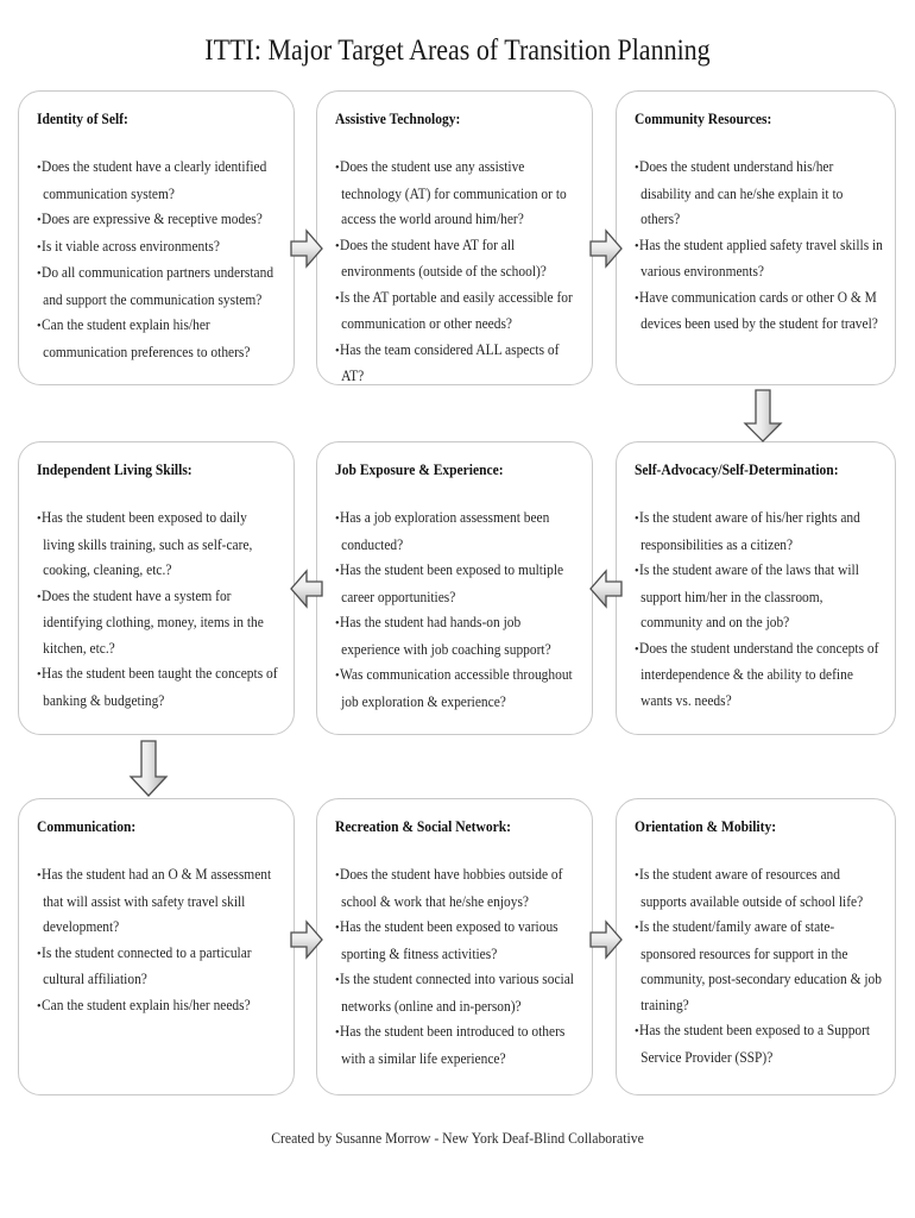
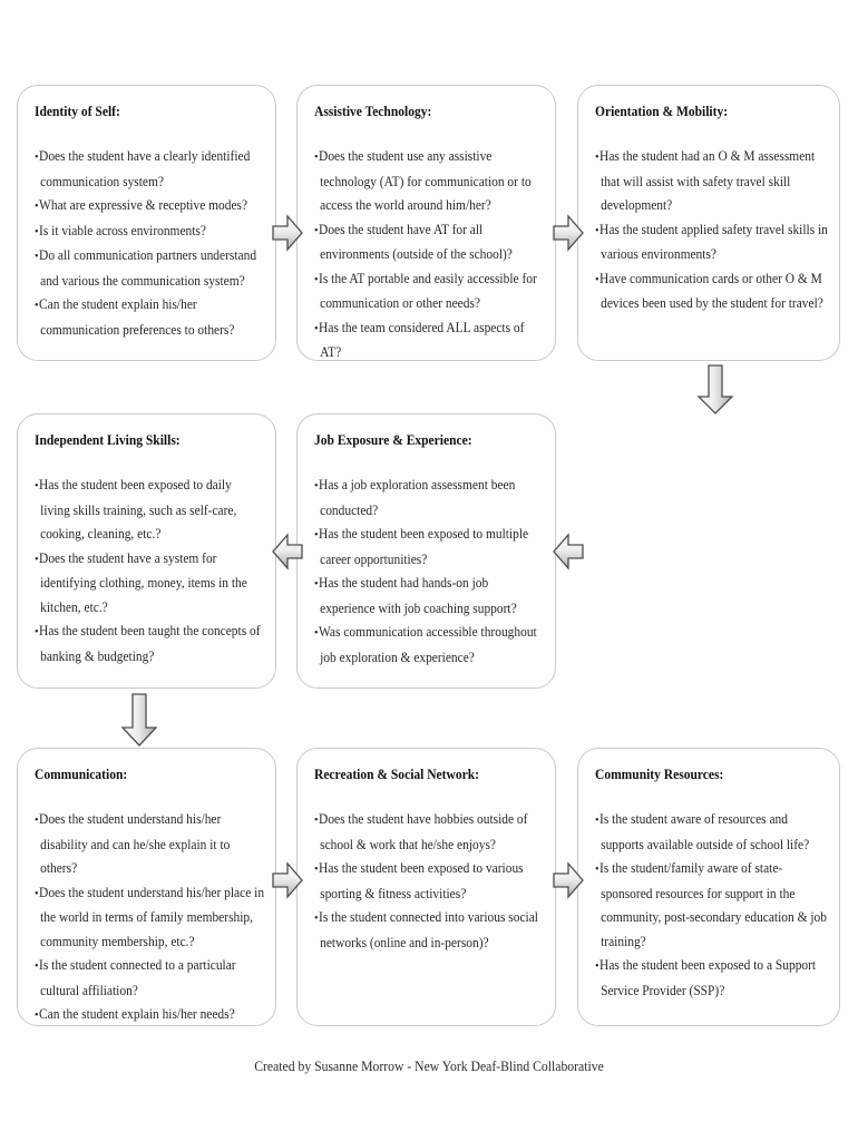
- ITTI: Major Target Areas of Transition Planning
  Identity of Self:
  Does the student have a clearly identified communication system?
- Does are expressive & receptive modes?
+ What are expressive & receptive modes?
  Is it viable across environments?
- Do all communication partners understand and support the communication system?
+ Do all communication partners understand and various the communication system?
  Can the student explain his/her communication preferences to others?
  Assistive Technology:
  Does the student use any assistive technology (AT) for communication or to access the world around him/her?
  Does the student have AT for all environments (outside of the school)?
  Is the AT portable and easily accessible for communication or other needs?
  Has the team considered ALL aspects of AT?
- Community Resources:
+ Orientation & Mobility:
- Does the student understand his/her disability and can he/she explain it to others?
+ Has the student had an O & M assessment that will assist with safety travel skill development?
  Has the student applied safety travel skills in various environments?
  Have communication cards or other O & M devices been used by the student for travel?
  Independent Living Skills:
  Has the student been exposed to daily living skills training, such as self-care, cooking, cleaning, etc.?
  Does the student have a system for identifying clothing, money, items in the kitchen, etc.?
  Has the student been taught the concepts of banking & budgeting?
  Job Exposure & Experience:
  Has a job exploration assessment been conducted?
  Has the student been exposed to multiple career opportunities?
  Has the student had hands-on job experience with job coaching support?
  Was communication accessible throughout job exploration & experience?
- Self-Advocacy/Self-Determination:
- Is the student aware of his/her rights and responsibilities as a citizen?
- Is the student aware of the laws that will support him/her in the classroom, community and on the job?
- Does the student understand the concepts of interdependence & the ability to define wants vs. needs?
  Communication:
- Has the student had an O & M assessment that will assist with safety travel skill development?
+ Does the student understand his/her disability and can he/she explain it to others?
+ Does the student understand his/her place in the world in terms of family membership, community membership, etc.?
  Is the student connected to a particular cultural affiliation?
  Can the student explain his/her needs?
  Recreation & Social Network:
  Does the student have hobbies outside of school & work that he/she enjoys?
  Has the student been exposed to various sporting & fitness activities?
  Is the student connected into various social networks (online and in-person)?
- Has the student been introduced to others with a similar life experience?
- Orientation & Mobility:
+ Community Resources:
  Is the student aware of resources and supports available outside of school life?
  Is the student/family aware of state-sponsored resources for support in the community, post-secondary education & job training?
  Has the student been exposed to a Support Service Provider (SSP)?
  Created by Susanne Morrow - New York Deaf-Blind Collaborative
